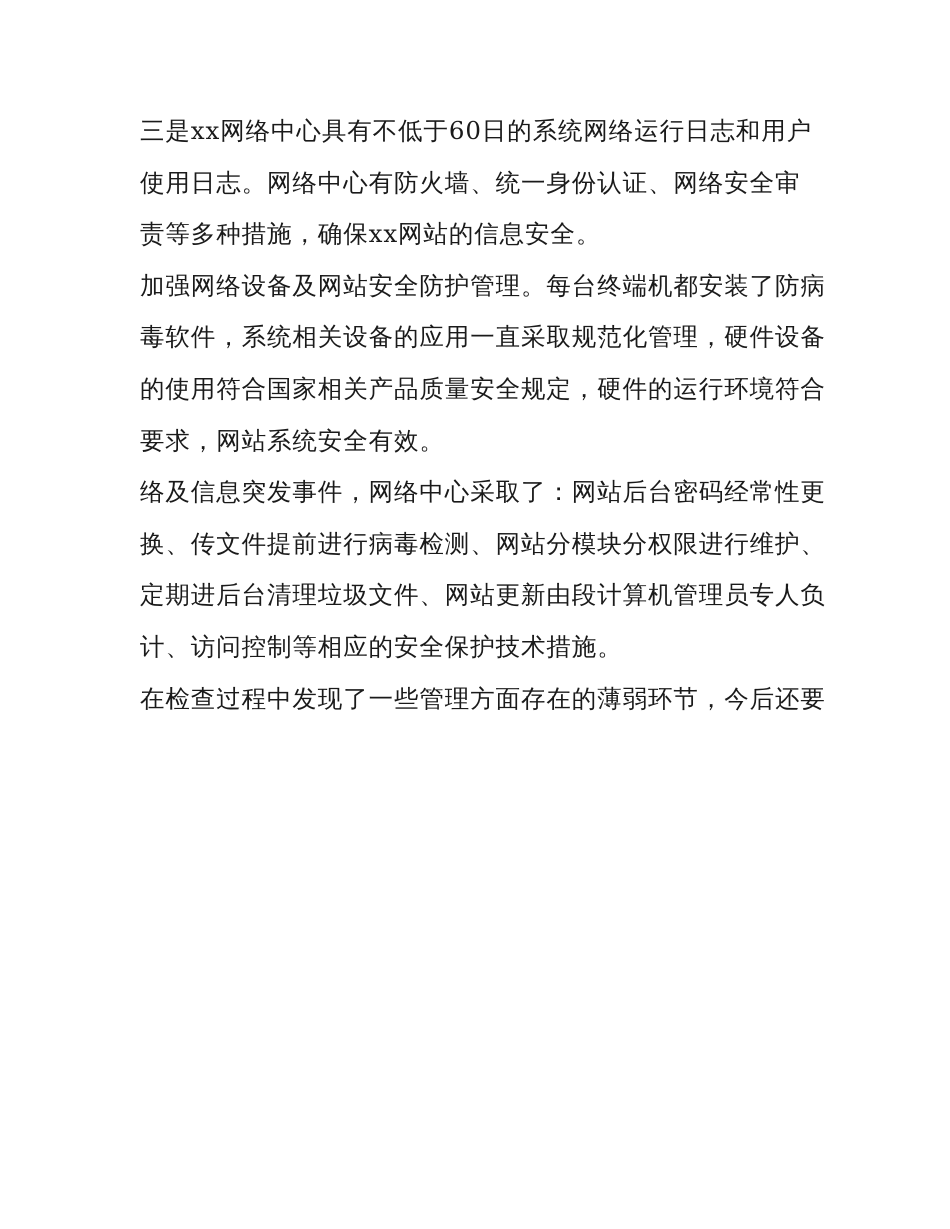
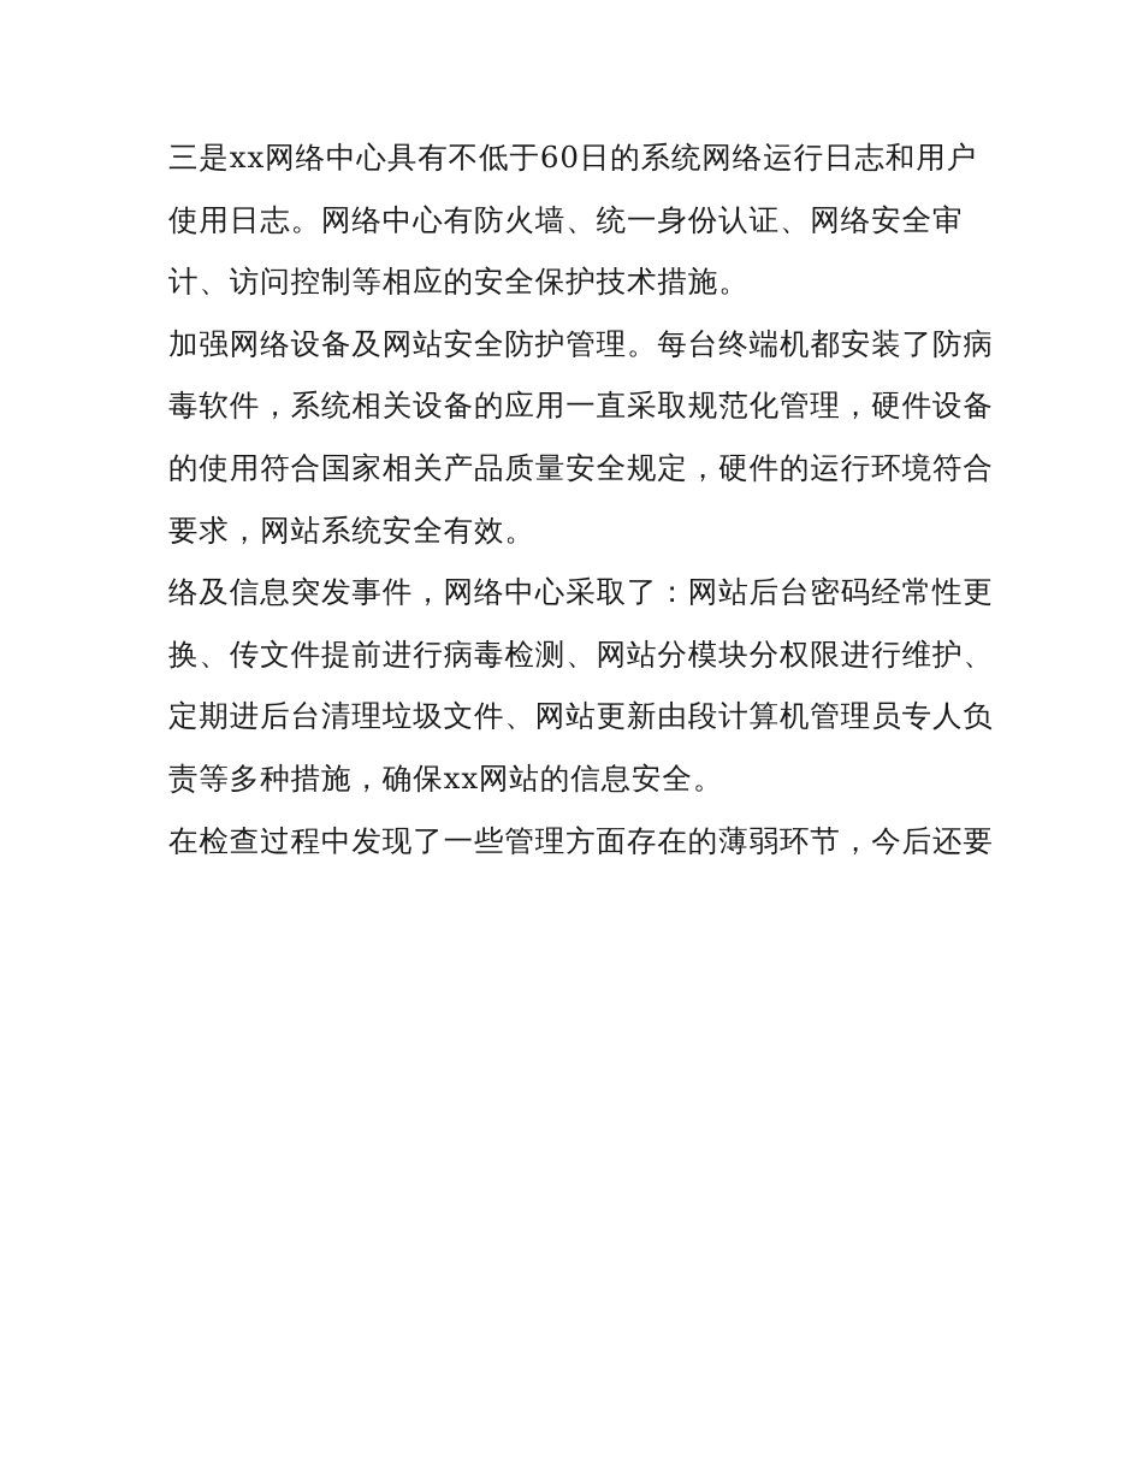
  三是xx网络中心具有不低于60日的系统网络运行日志和用户
  使用日志。网络中心有防火墙、统一身份认证、网络安全审
- 责等多种措施，确保xx网站的信息安全。
+ 计、访问控制等相应的安全保护技术措施。
  加强网络设备及网站安全防护管理。每台终端机都安装了防病
  毒软件，系统相关设备的应用一直采取规范化管理，硬件设备
  的使用符合国家相关产品质量安全规定，硬件的运行环境符合
  要求，网站系统安全有效。
  络及信息突发事件，网络中心采取了：网站后台密码经常性更
  换、传文件提前进行病毒检测、网站分模块分权限进行维护、
  定期进后台清理垃圾文件、网站更新由段计算机管理员专人负
- 计、访问控制等相应的安全保护技术措施。
+ 责等多种措施，确保xx网站的信息安全。
  在检查过程中发现了一些管理方面存在的薄弱环节，今后还要
